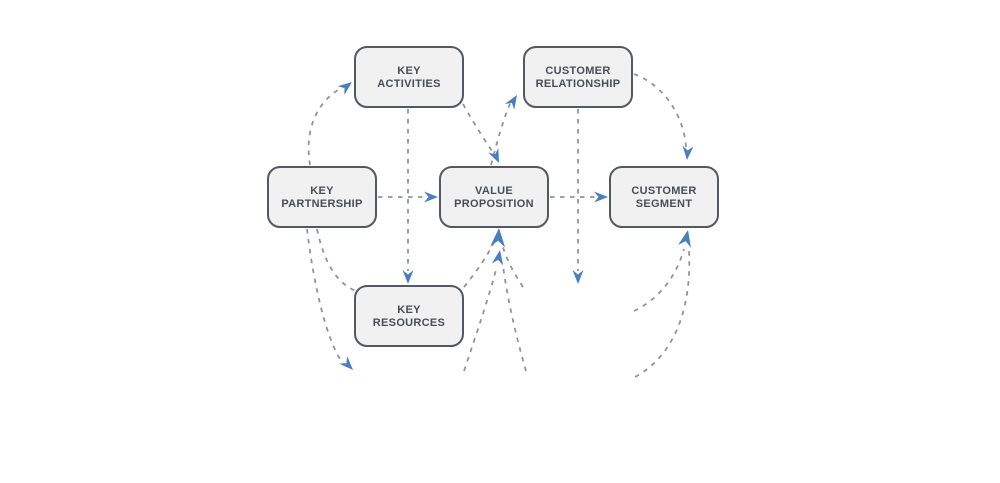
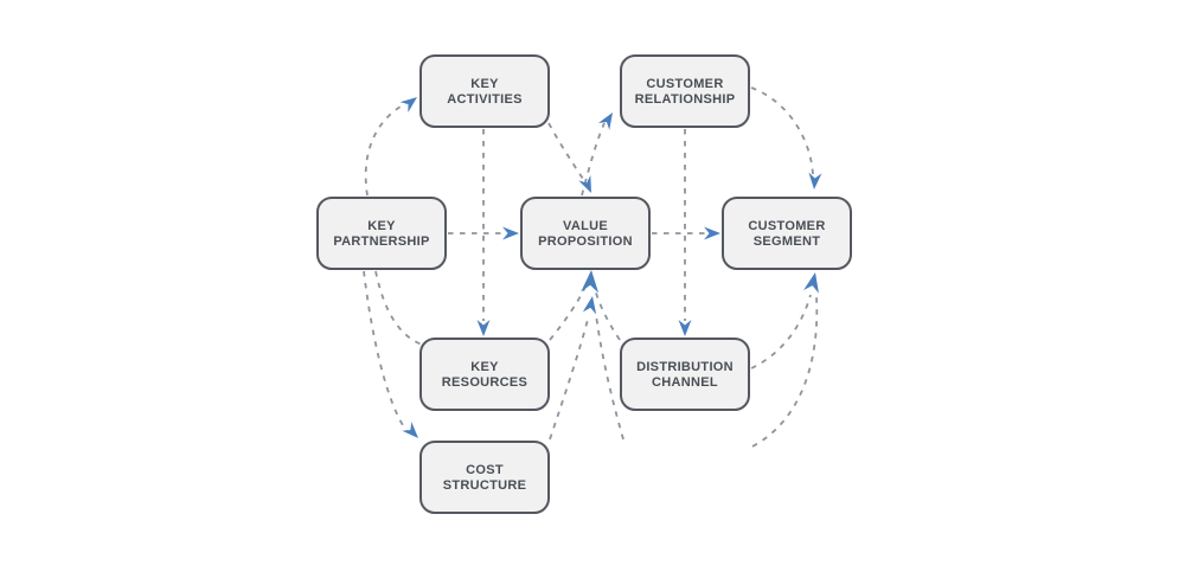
  KEY
  ACTIVITIES
  CUSTOMER
  RELATIONSHIP
  KEY
  PARTNERSHIP
  VALUE
  PROPOSITION
  CUSTOMER
  SEGMENT
  KEY
  RESOURCES
+ DISTRIBUTION
+ CHANNEL
+ COST
+ STRUCTURE
